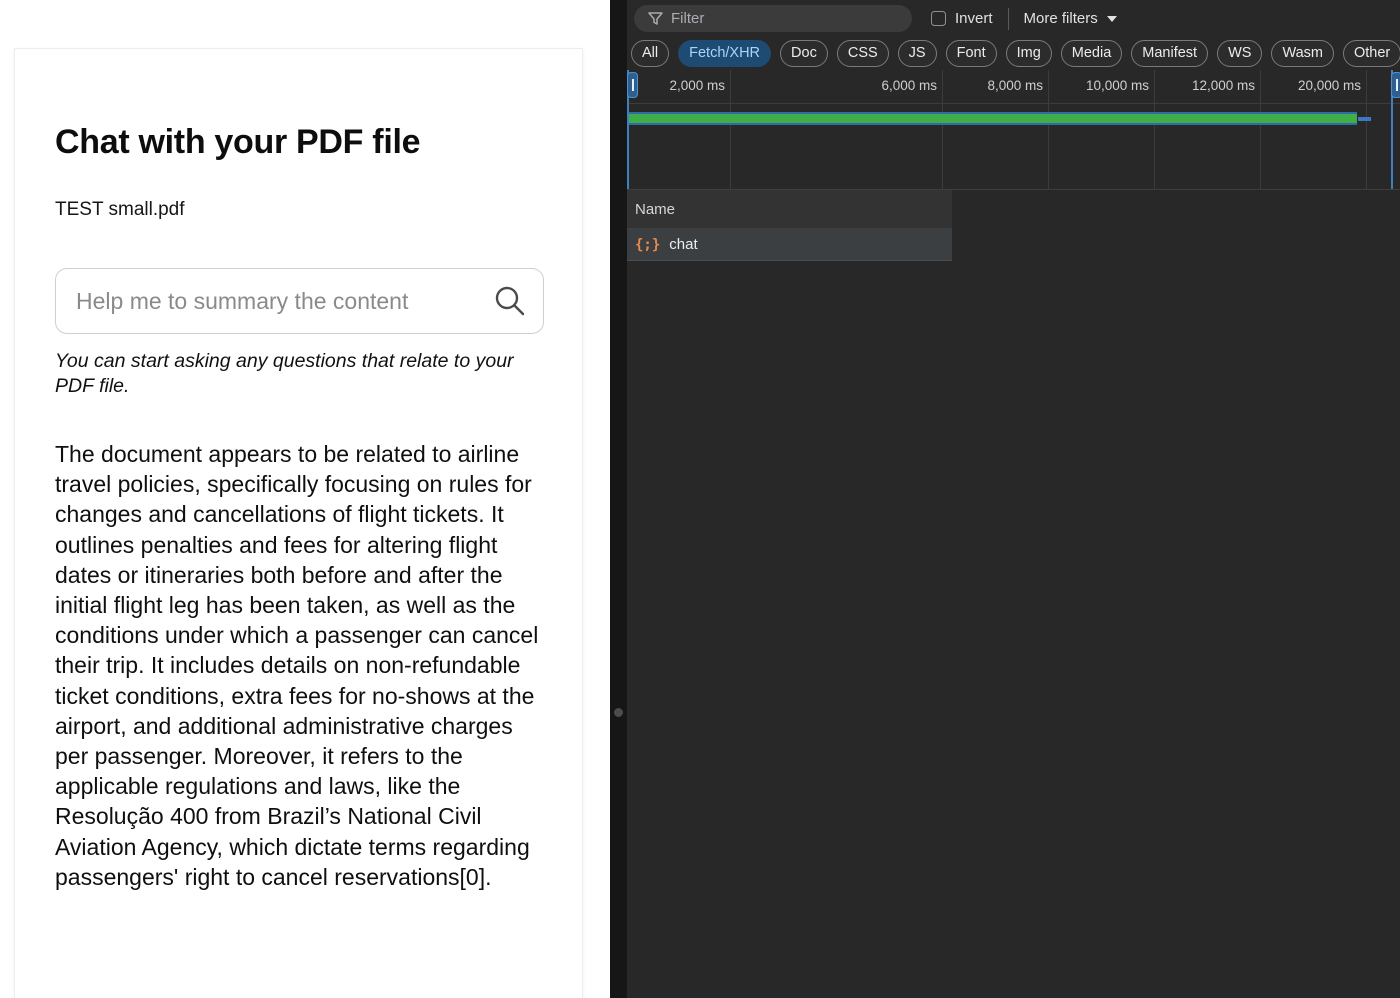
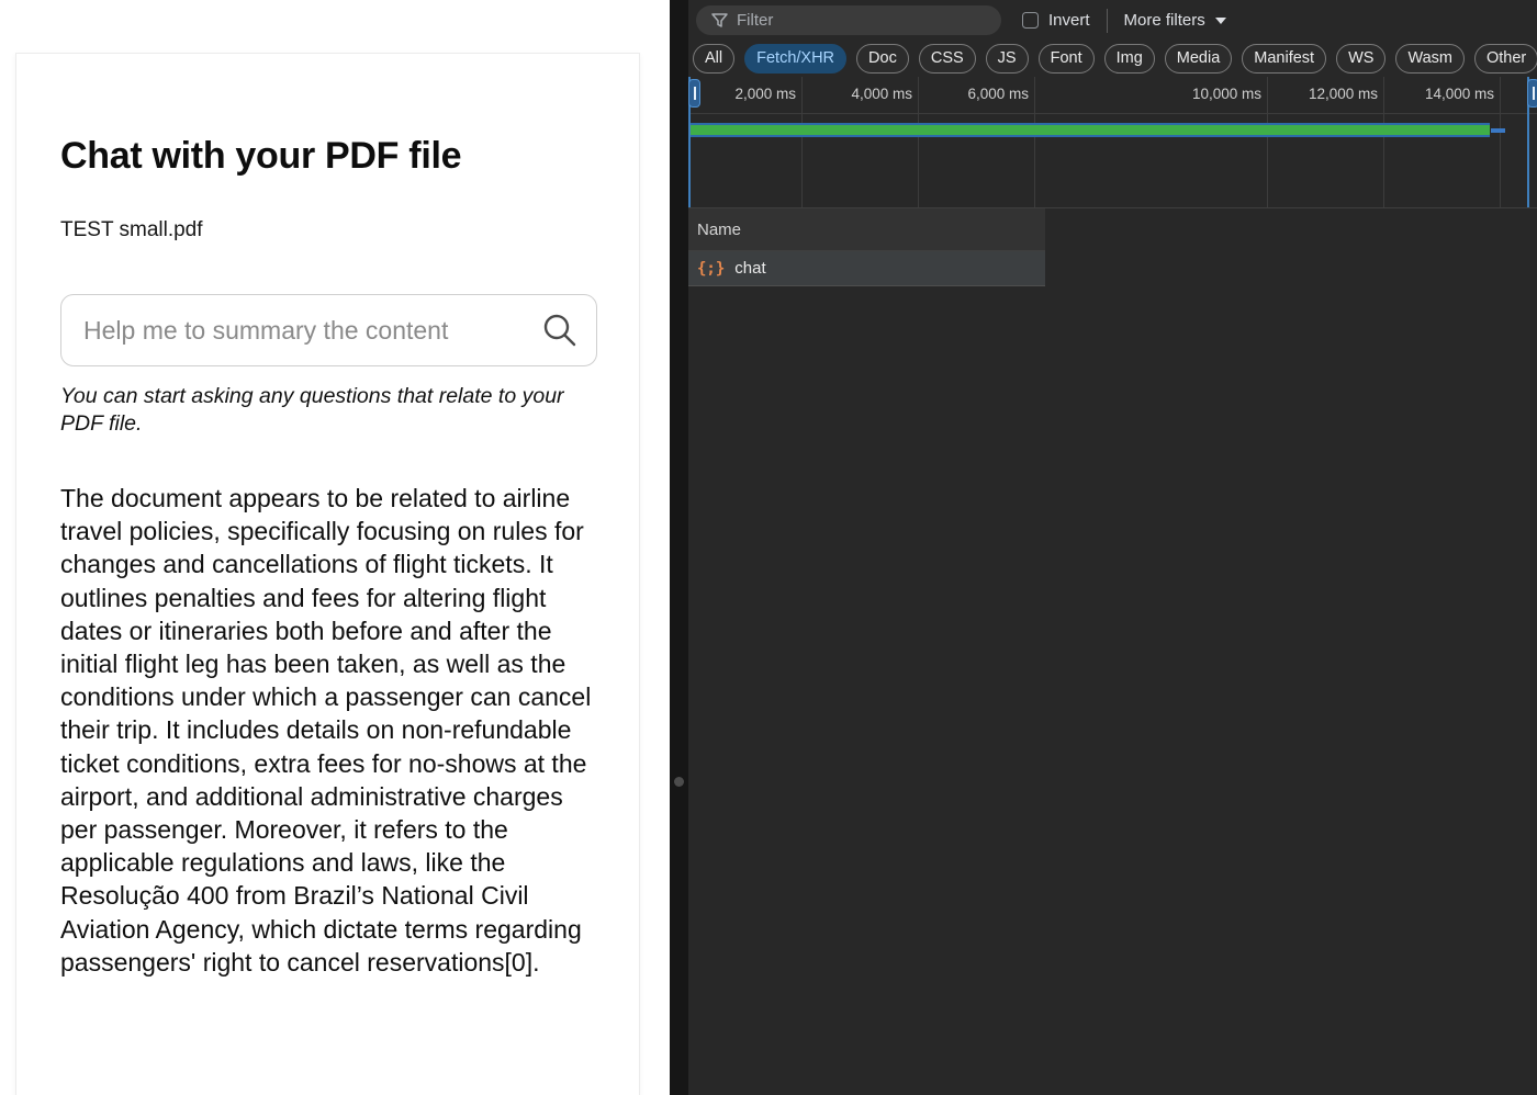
  Chat with your PDF file
  TEST small.pdf
  Help me to summary the content
  You can start asking any questions that relate to your PDF file.
  The document appears to be related to airline travel policies, specifically focusing on rules for changes and cancellations of flight tickets. It outlines penalties and fees for altering flight dates or itineraries both before and after the initial flight leg has been taken, as well as the conditions under which a passenger can cancel their trip. It includes details on non-refundable ticket conditions, extra fees for no-shows at the airport, and additional administrative charges per passenger. Moreover, it refers to the applicable regulations and laws, like the Resolução 400 from Brazil’s National Civil Aviation Agency, which dictate terms regarding passengers' right to cancel reservations[0].
  Filter
  Invert
  More filters
  All
  Fetch/XHR
  Doc
  CSS
  JS
  Font
  Img
  Media
  Manifest
  WS
  Wasm
  Other
  2,000 ms
+ 4,000 ms
  6,000 ms
- 8,000 ms
  10,000 ms
  12,000 ms
- 20,000 ms
+ 14,000 ms
  Name
  {;}
  chat
